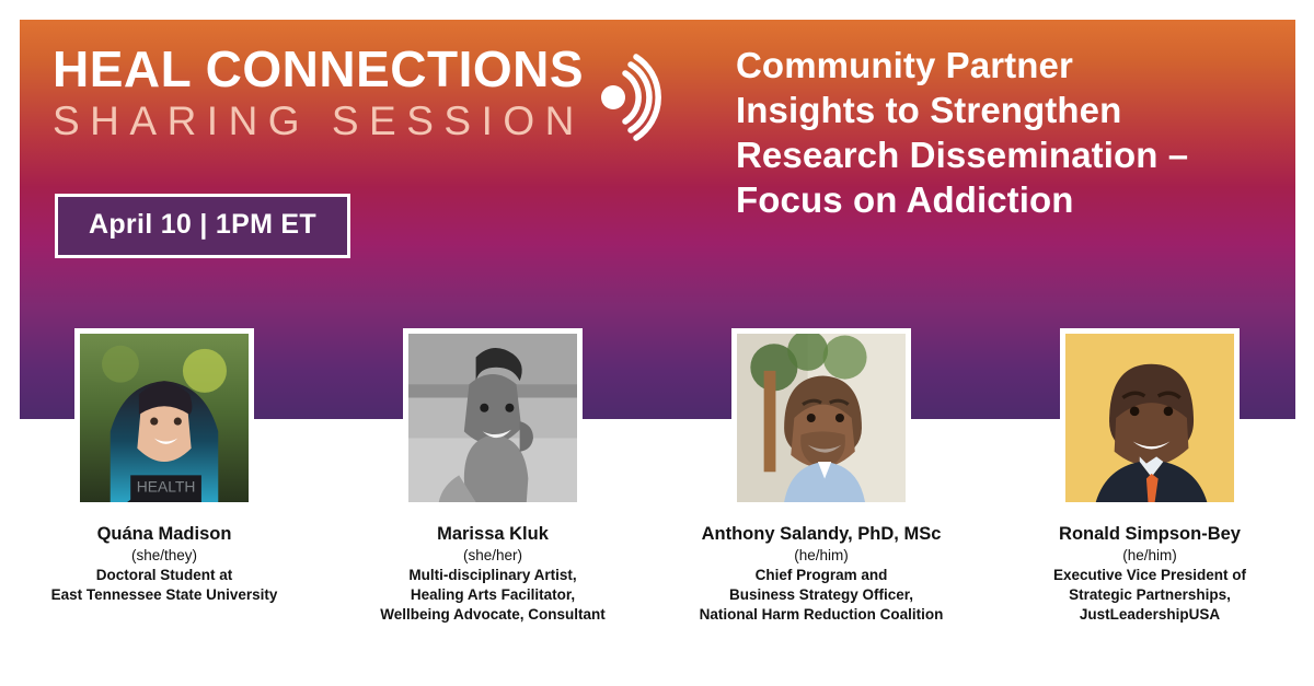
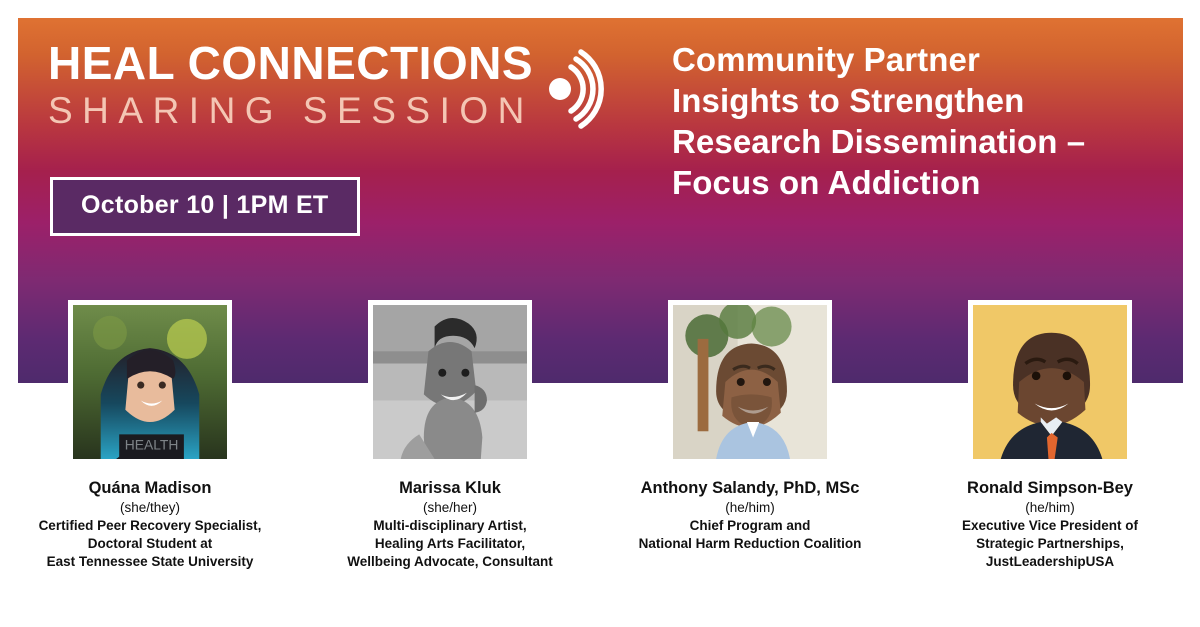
  HEAL CONNECTIONS
  SHARING SESSION
- April 10 | 1PM ET
+ October 10 | 1PM ET
  Community Partner
  Insights to Strengthen
  Research Dissemination –
  Focus on Addiction
  HEALTH
  Quána Madison
  (she/they)
+ Certified Peer Recovery Specialist,
  Doctoral Student at
  East Tennessee State University
  Marissa Kluk
  (she/her)
  Multi-disciplinary Artist,
  Healing Arts Facilitator,
  Wellbeing Advocate, Consultant
  Anthony Salandy, PhD, MSc
  (he/him)
  Chief Program and
- Business Strategy Officer,
  National Harm Reduction Coalition
  Ronald Simpson-Bey
  (he/him)
  Executive Vice President of
  Strategic Partnerships,
  JustLeadershipUSA
